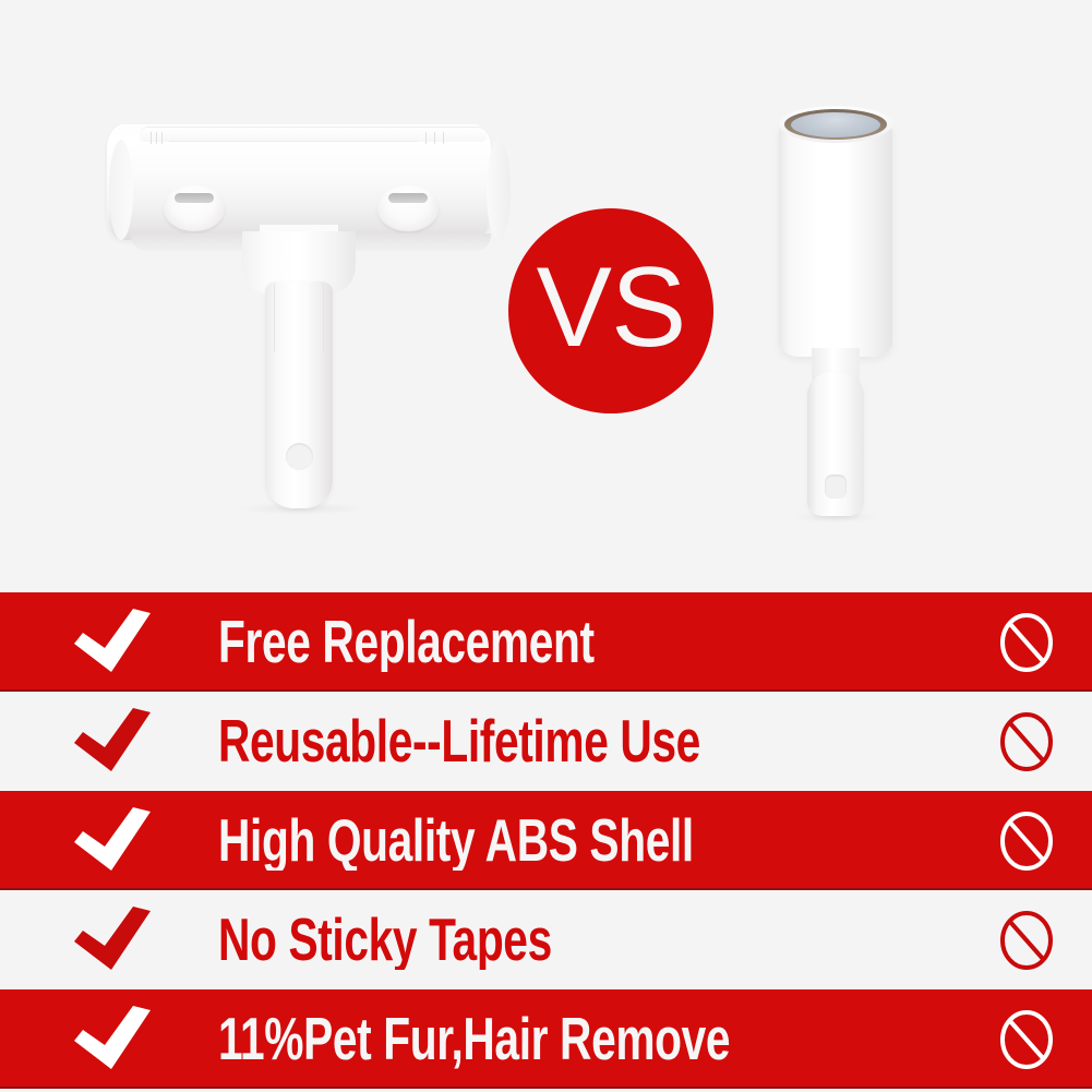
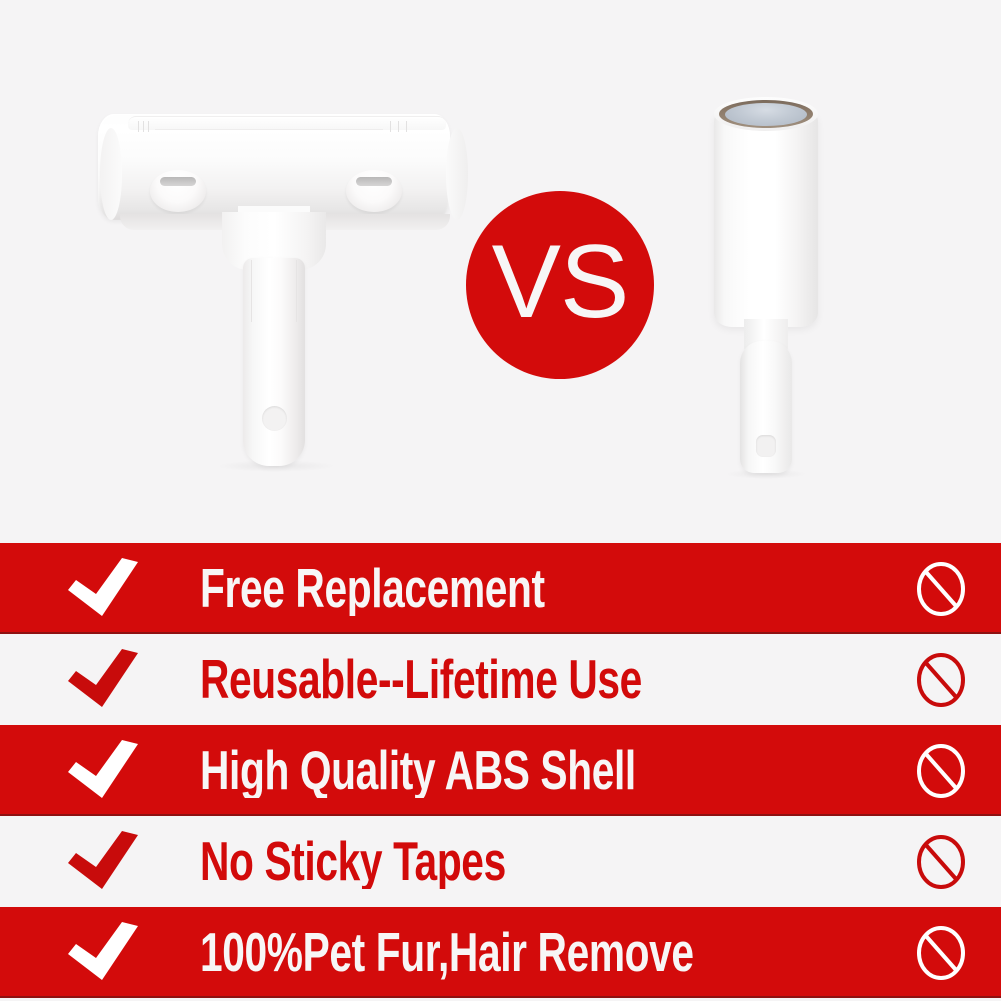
  VS
  Free Replacement
  Reusable--Lifetime Use
  High Quality ABS Shell
  No Sticky Tapes
- 11%Pet Fur,Hair Remove
+ 100%Pet Fur,Hair Remove
